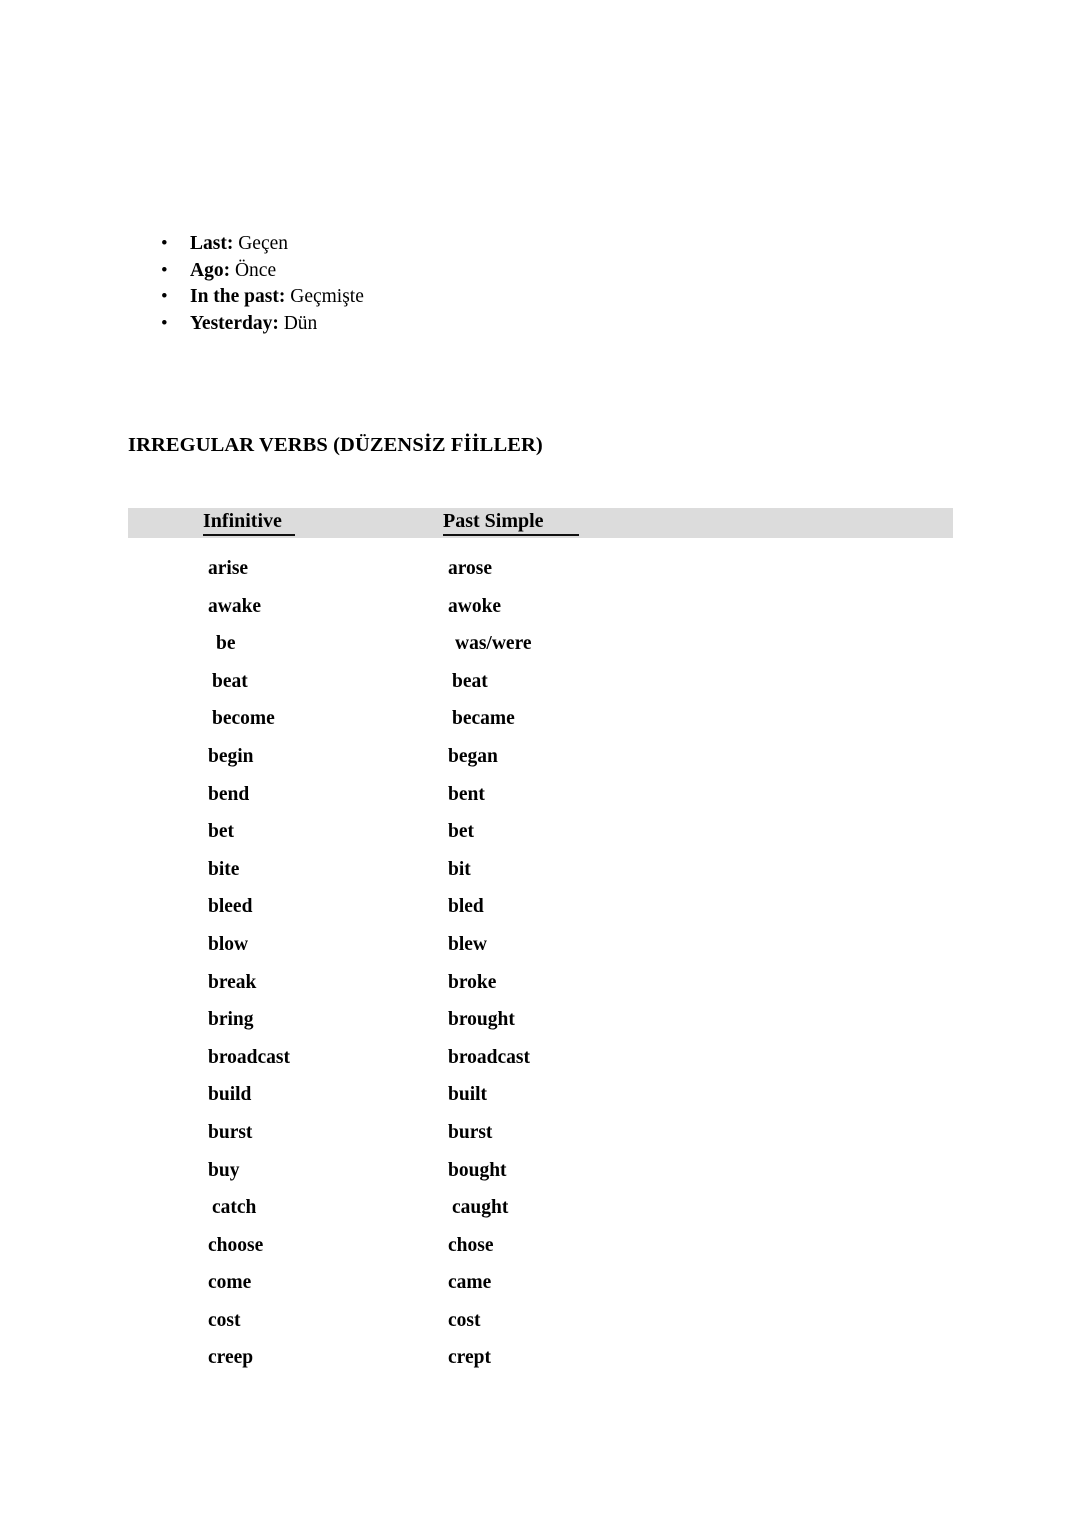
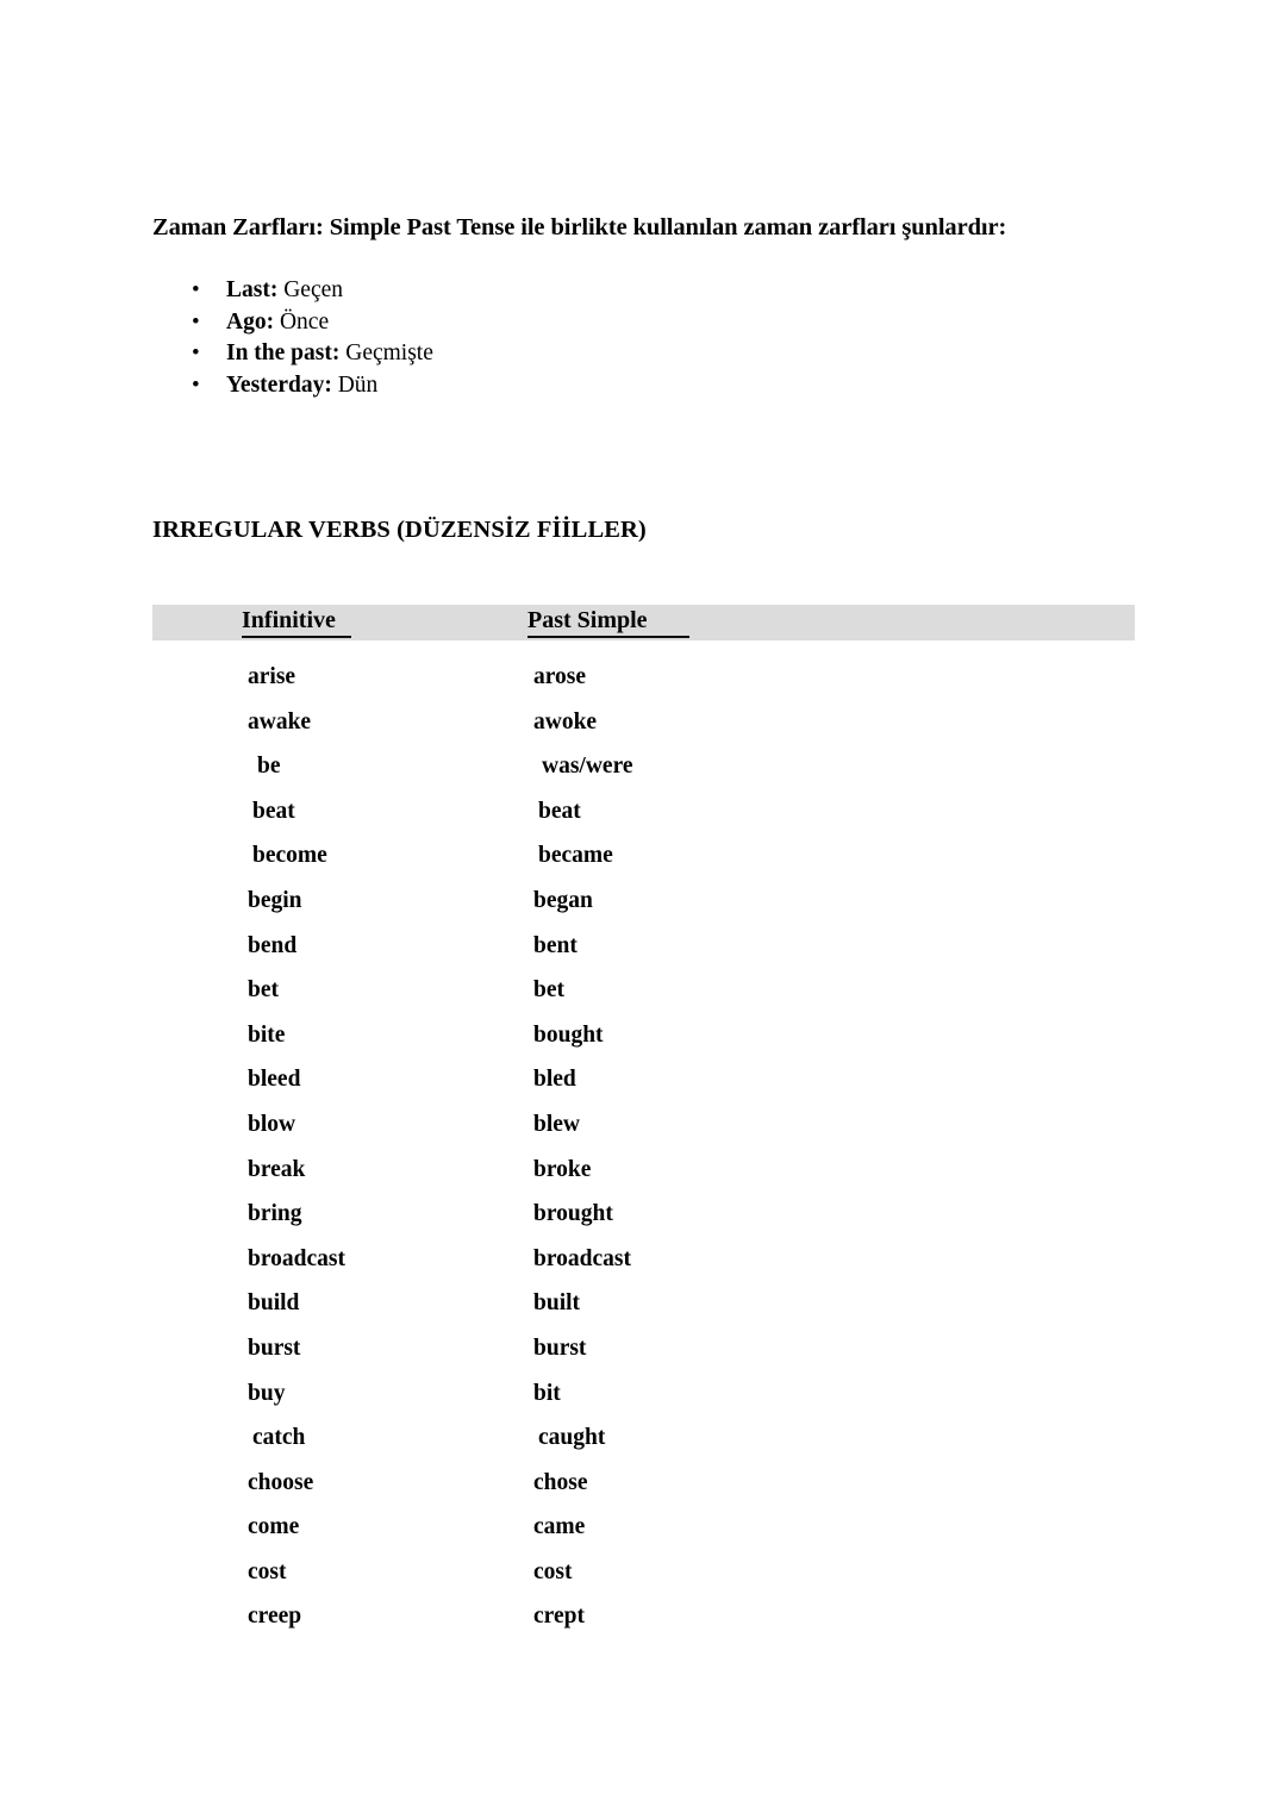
+ Zaman Zarfları: Simple Past Tense ile birlikte kullanılan zaman zarfları şunlardır:
  •
  Last: Geçen
  •
  Ago: Önce
  •
  In the past: Geçmişte
  •
  Yesterday: Dün
  IRREGULAR VERBS (DÜZENSİZ FİİLLER)
  Infinitive
  Past Simple
  arise
  arose
  awake
  awoke
  be
  was/were
  beat
  beat
  become
  became
  begin
  began
  bend
  bent
  bet
  bet
  bite
- bit
+ bought
  bleed
  bled
  blow
  blew
  break
  broke
  bring
  brought
  broadcast
  broadcast
  build
  built
  burst
  burst
  buy
- bought
+ bit
  catch
  caught
  choose
  chose
  come
  came
  cost
  cost
  creep
  crept
